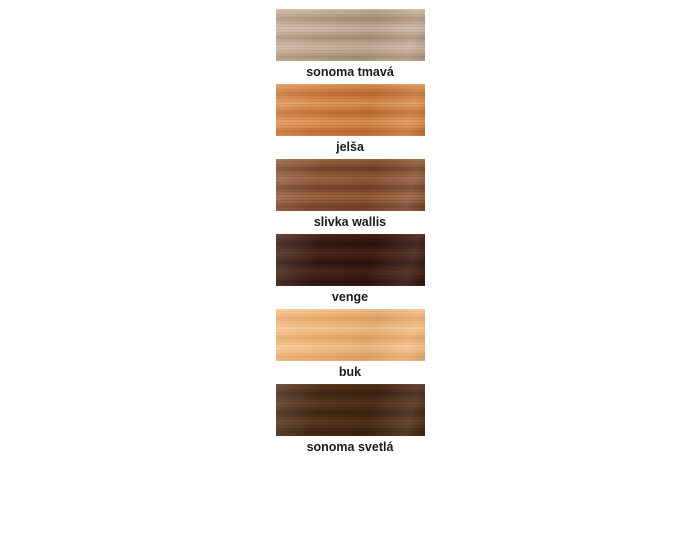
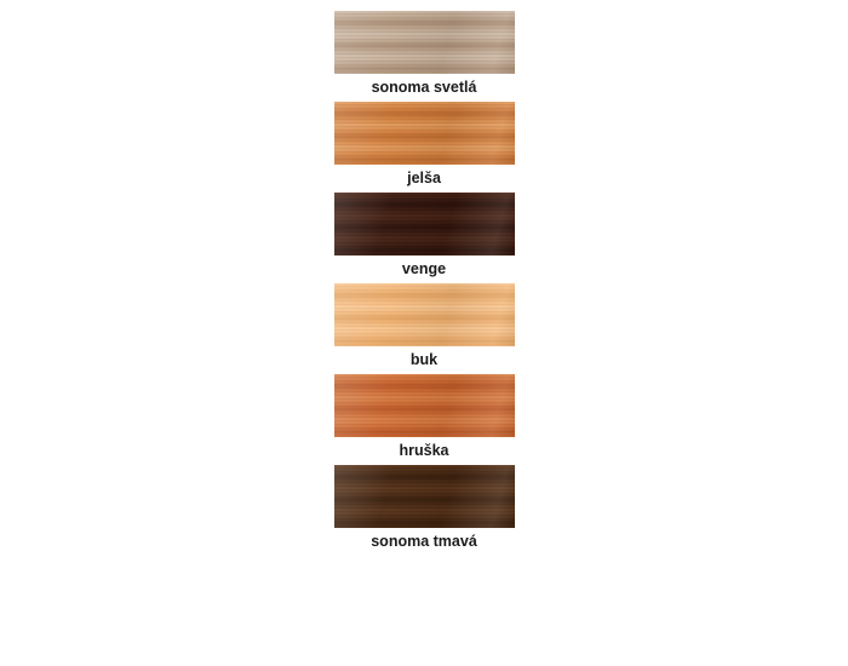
- sonoma tmavá
+ sonoma svetlá
  jelša
- slivka wallis
  venge
  buk
+ hruška
- sonoma svetlá
+ sonoma tmavá
